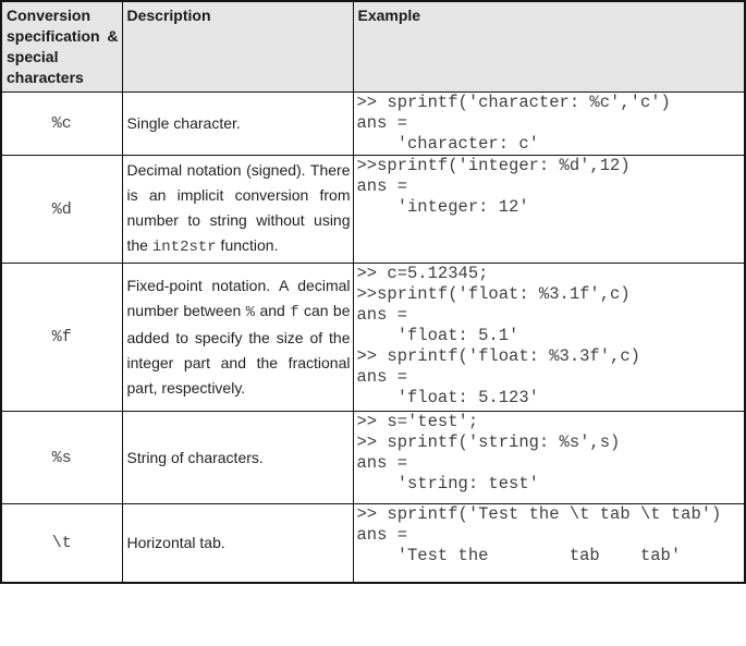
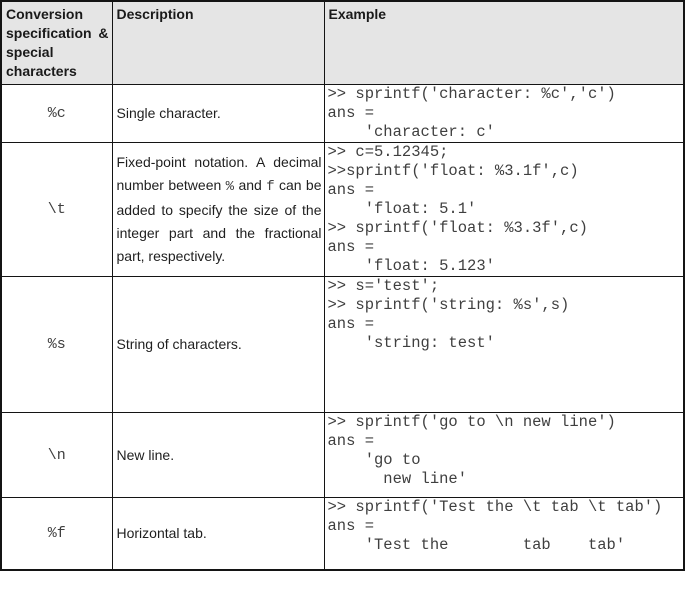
  Conversion specification & special characters	Description	Example
  %c	Single character.	>> sprintf('character: %c','c') ans = 'character: c'
- %d	Decimal notation (signed). There is an implicit conversion from number to string without using the int2str function.	>>sprintf('integer: %d',12) ans = 'integer: 12'
- %f	Fixed-point notation. A decimal number between % and f can be added to specify the size of the integer part and the fractional part, respectively.	>> c=5.12345; >>sprintf('float: %3.1f',c) ans = 'float: 5.1' >> sprintf('float: %3.3f',c) ans = 'float: 5.123'
+ \t	Fixed-point notation. A decimal number between % and f can be added to specify the size of the integer part and the fractional part, respectively.	>> c=5.12345; >>sprintf('float: %3.1f',c) ans = 'float: 5.1' >> sprintf('float: %3.3f',c) ans = 'float: 5.123'
  %s	String of characters.	>> s='test'; >> sprintf('string: %s',s) ans = 'string: test'
+ \n	New line.	>> sprintf('go to \n new line') ans = 'go to new line'
- \t	Horizontal tab.	>> sprintf('Test the \t tab \t tab') ans = 'Test the tab tab'
+ %f	Horizontal tab.	>> sprintf('Test the \t tab \t tab') ans = 'Test the tab tab'
